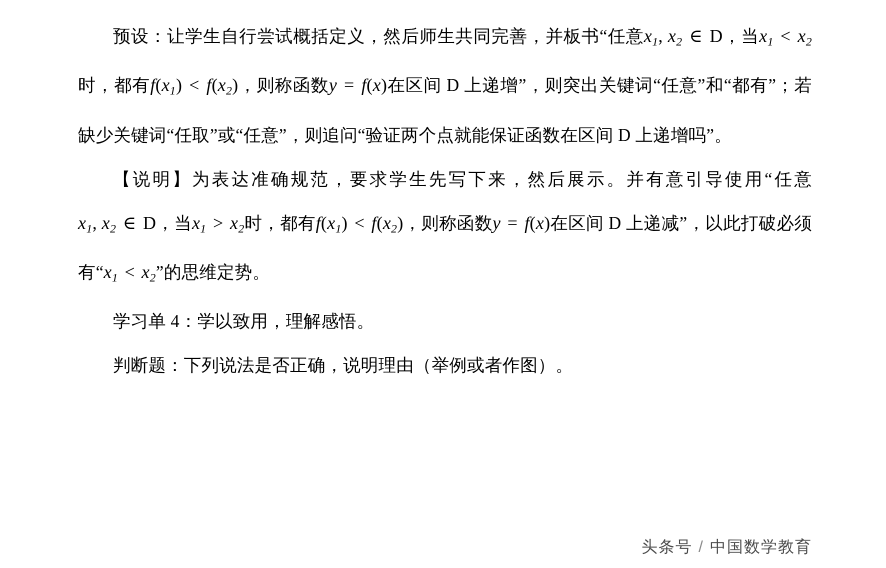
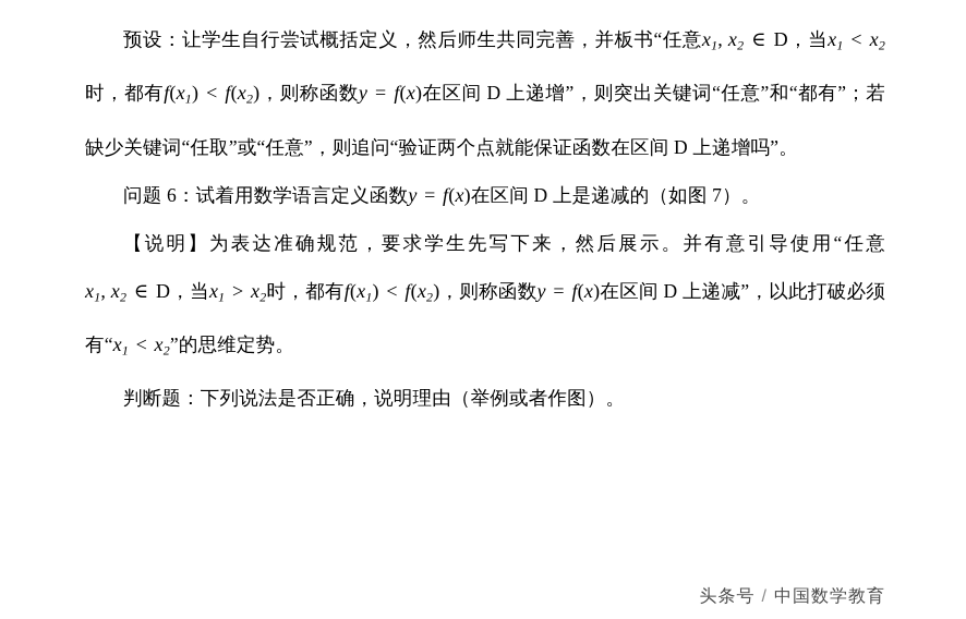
  预设：让学生自行尝试概括定义，然后师生共同完善，并板书“任意x1, x2 ∈ D，当x1 < x2时，都有f(x1) < f(x2)，则称函数y = f(x)在区间 D 上递增”，则突出关键词“任意”和“都有”；若缺少关键词“任取”或“任意”，则追问“验证两个点就能保证函数在区间 D 上递增吗”。
+ 问题 6：试着用数学语言定义函数y = f(x)在区间 D 上是递减的（如图 7）。
  【说明】为表达准确规范，要求学生先写下来，然后展示。并有意引导使用“任意x1, x2 ∈ D，当x1 > x2时，都有f(x1) < f(x2)，则称函数y = f(x)在区间 D 上递减”，以此打破必须有“x1 < x2”的思维定势。
- 学习单 4：学以致用，理解感悟。
  判断题：下列说法是否正确，说明理由（举例或者作图）。
  头条号 / 中国数学教育
